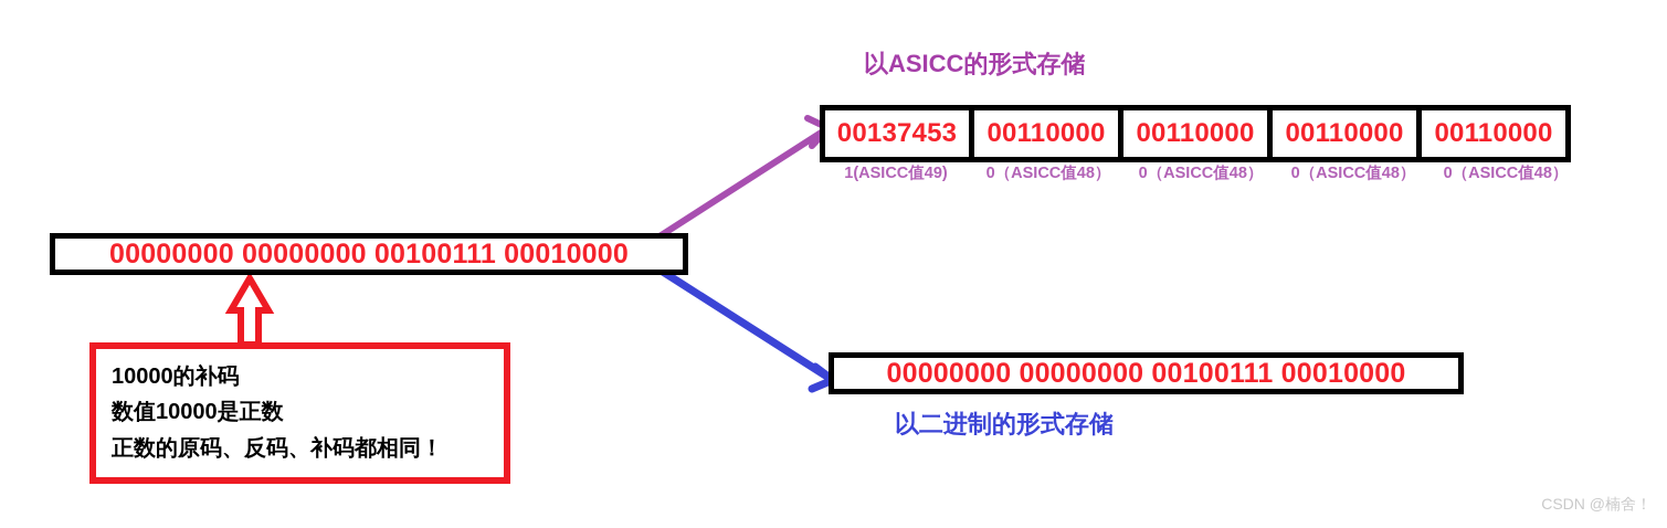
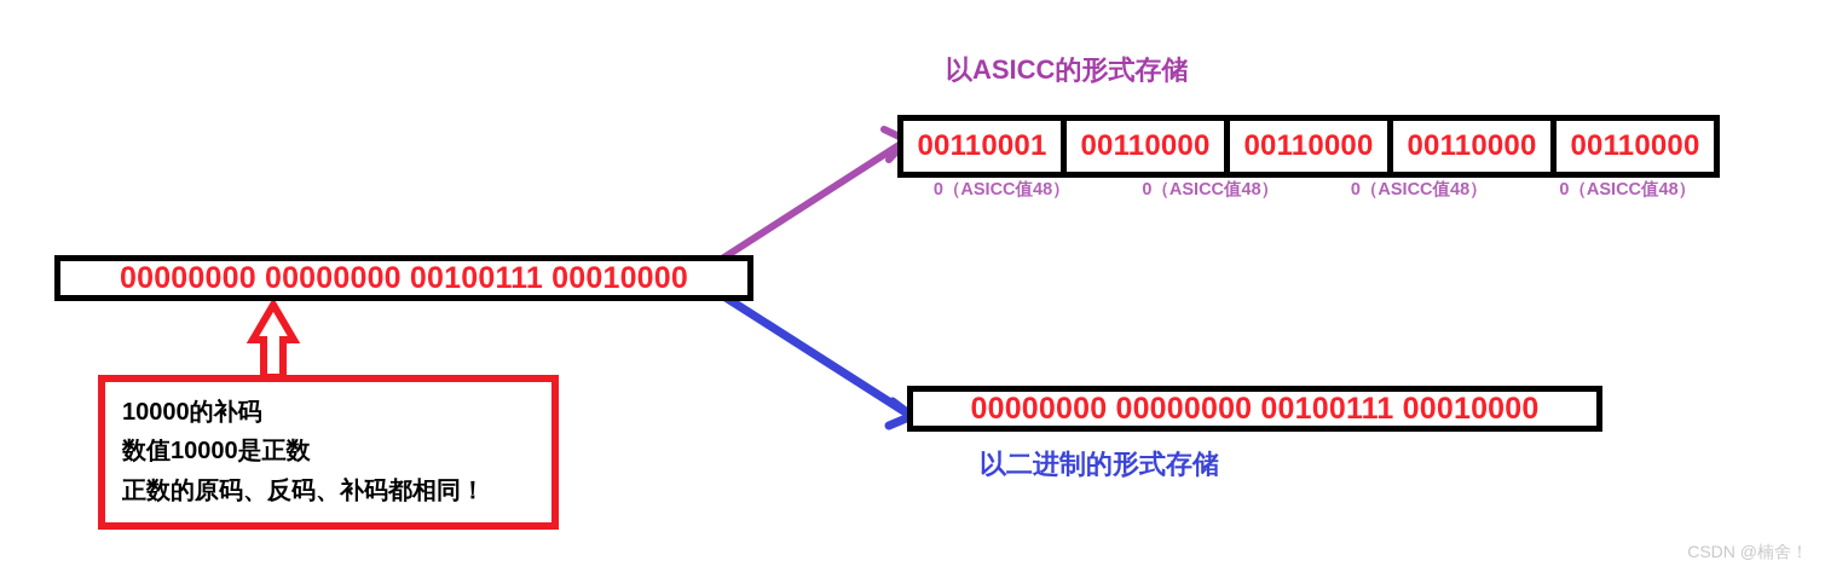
  以ASICC的形式存储
- 00137453
+ 00110001
  00110000
  00110000
  00110000
  00110000
- 1(ASICC值49)
  0（ASICC值48）
  0（ASICC值48）
  0（ASICC值48）
  0（ASICC值48）
  00000000 00000000 00100111 00010000
  00000000 00000000 00100111 00010000
  以二进制的形式存储
  10000的补码
  数值10000是正数
  正数的原码、反码、补码都相同！
  CSDN @楠舍！
